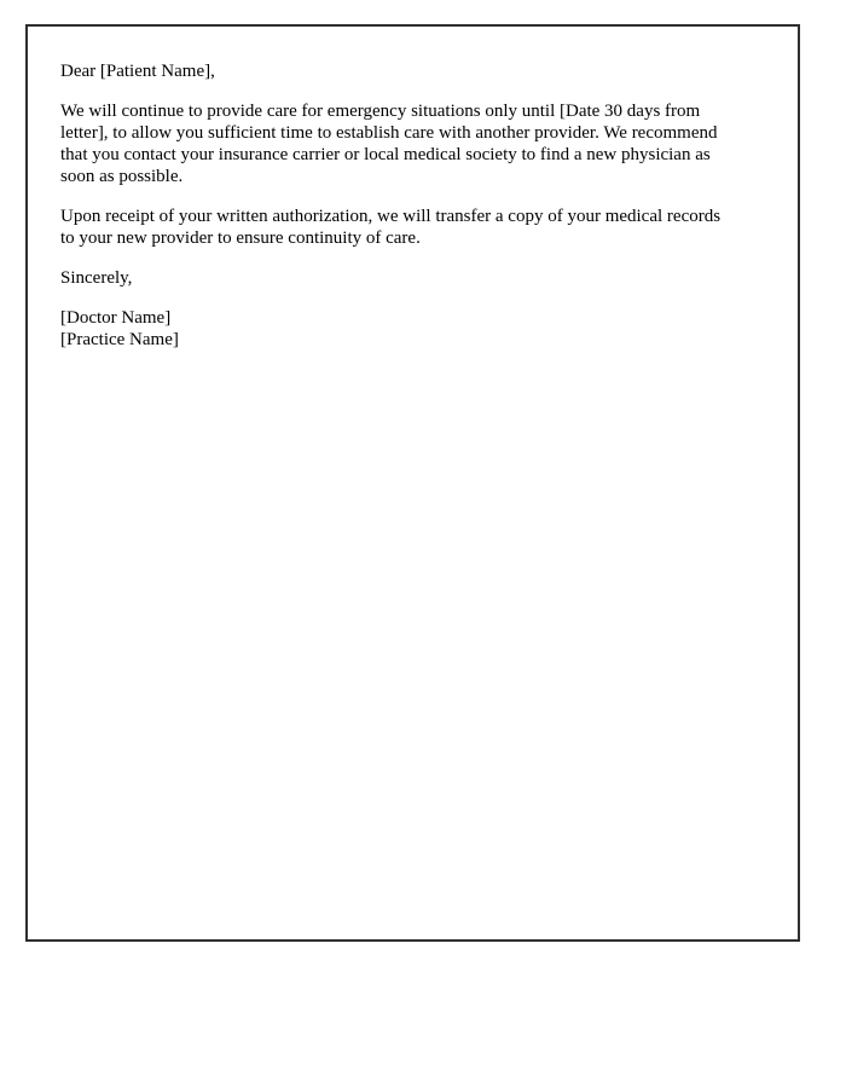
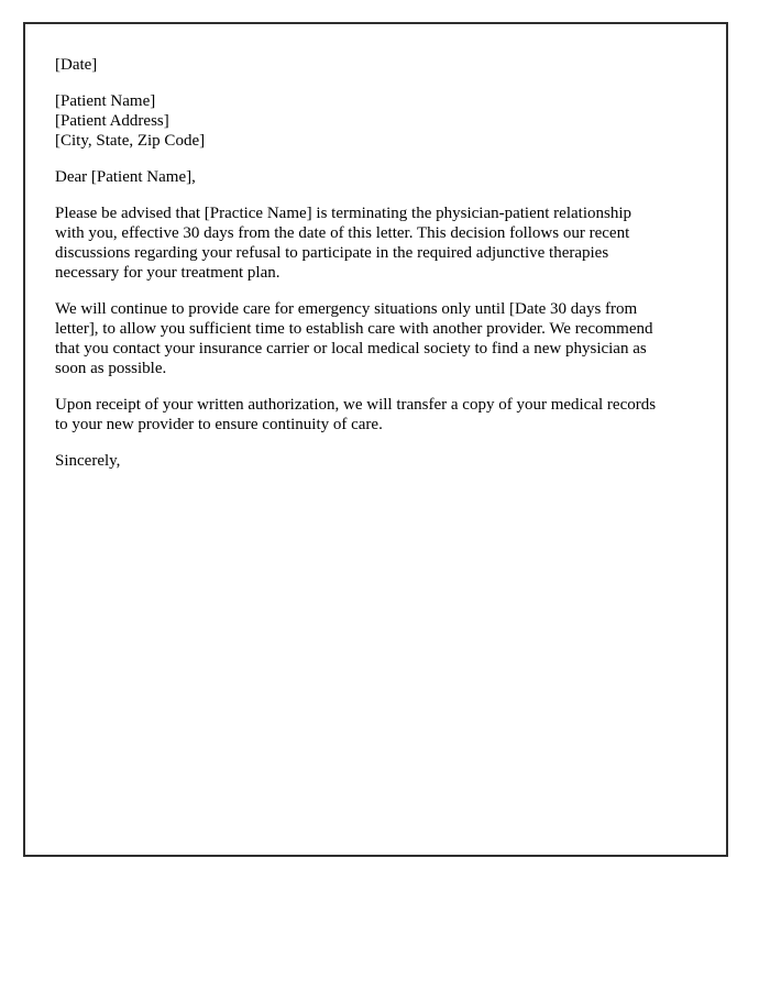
+ [Date]
+ [Patient Name]
+ [Patient Address]
+ [City, State, Zip Code]
  Dear [Patient Name],
+ Please be advised that [Practice Name] is terminating the physician-patient relationship
+ with you, effective 30 days from the date of this letter. This decision follows our recent
+ discussions regarding your refusal to participate in the required adjunctive therapies
+ necessary for your treatment plan.
  We will continue to provide care for emergency situations only until [Date 30 days from
  letter], to allow you sufficient time to establish care with another provider. We recommend
  that you contact your insurance carrier or local medical society to find a new physician as
  soon as possible.
  Upon receipt of your written authorization, we will transfer a copy of your medical records
  to your new provider to ensure continuity of care.
  Sincerely,
- [Doctor Name]
- [Practice Name]
